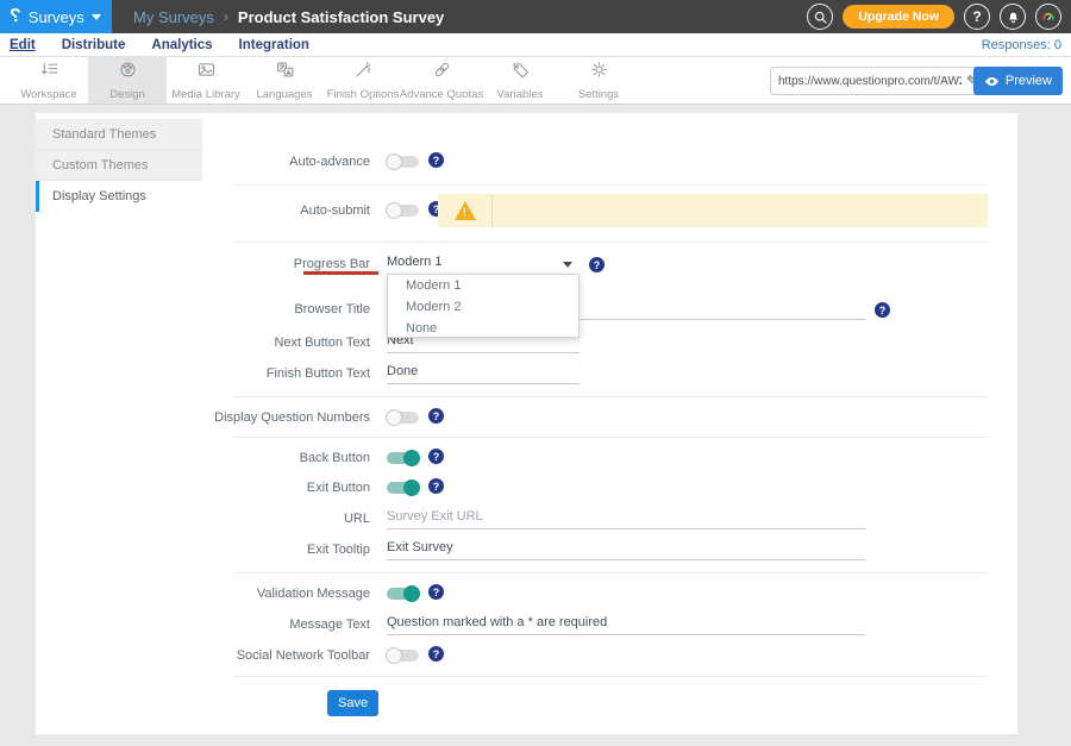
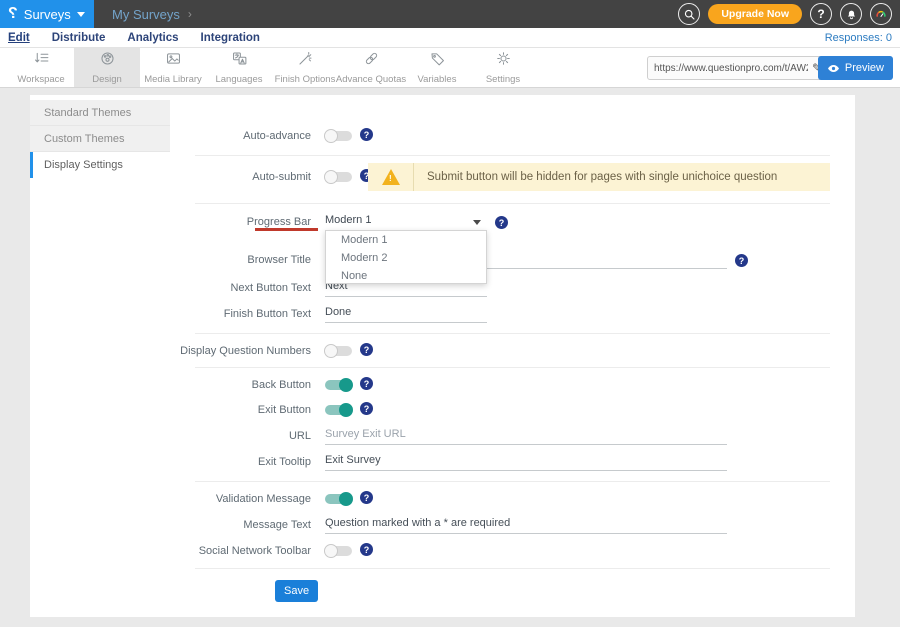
  Surveys
  My Surveys
  ›
- Product Satisfaction Survey
  Upgrade Now
  ?
  Edit
  Distribute
  Analytics
  Integration
  Responses: 0
  Workspace
  Design
  Media Library
  Languages
  Finish Options
  Advance Quotas
  Variables
  Settings
  https://www.questionpro.com/t/AW
  ✎
  Preview
  Standard Themes
  Custom Themes
  Display Settings
  Auto-advance
  ?
  Auto-submit
  ?
  !
+ Submit button will be hidden for pages with single unichoice question
  Progress Bar
  Modern 1
  ?
  Modern 1
  Modern 2
  None
  Browser Title
  ?
  Next Button Text
  Next
  Finish Button Text
  Done
  Display Question Numbers
  ?
  Back Button
  ?
  Exit Button
  ?
  URL
  Survey Exit URL
  Exit Tooltip
  Exit Survey
  Validation Message
  ?
  Message Text
  Question marked with a * are required
  Social Network Toolbar
  ?
  Save
